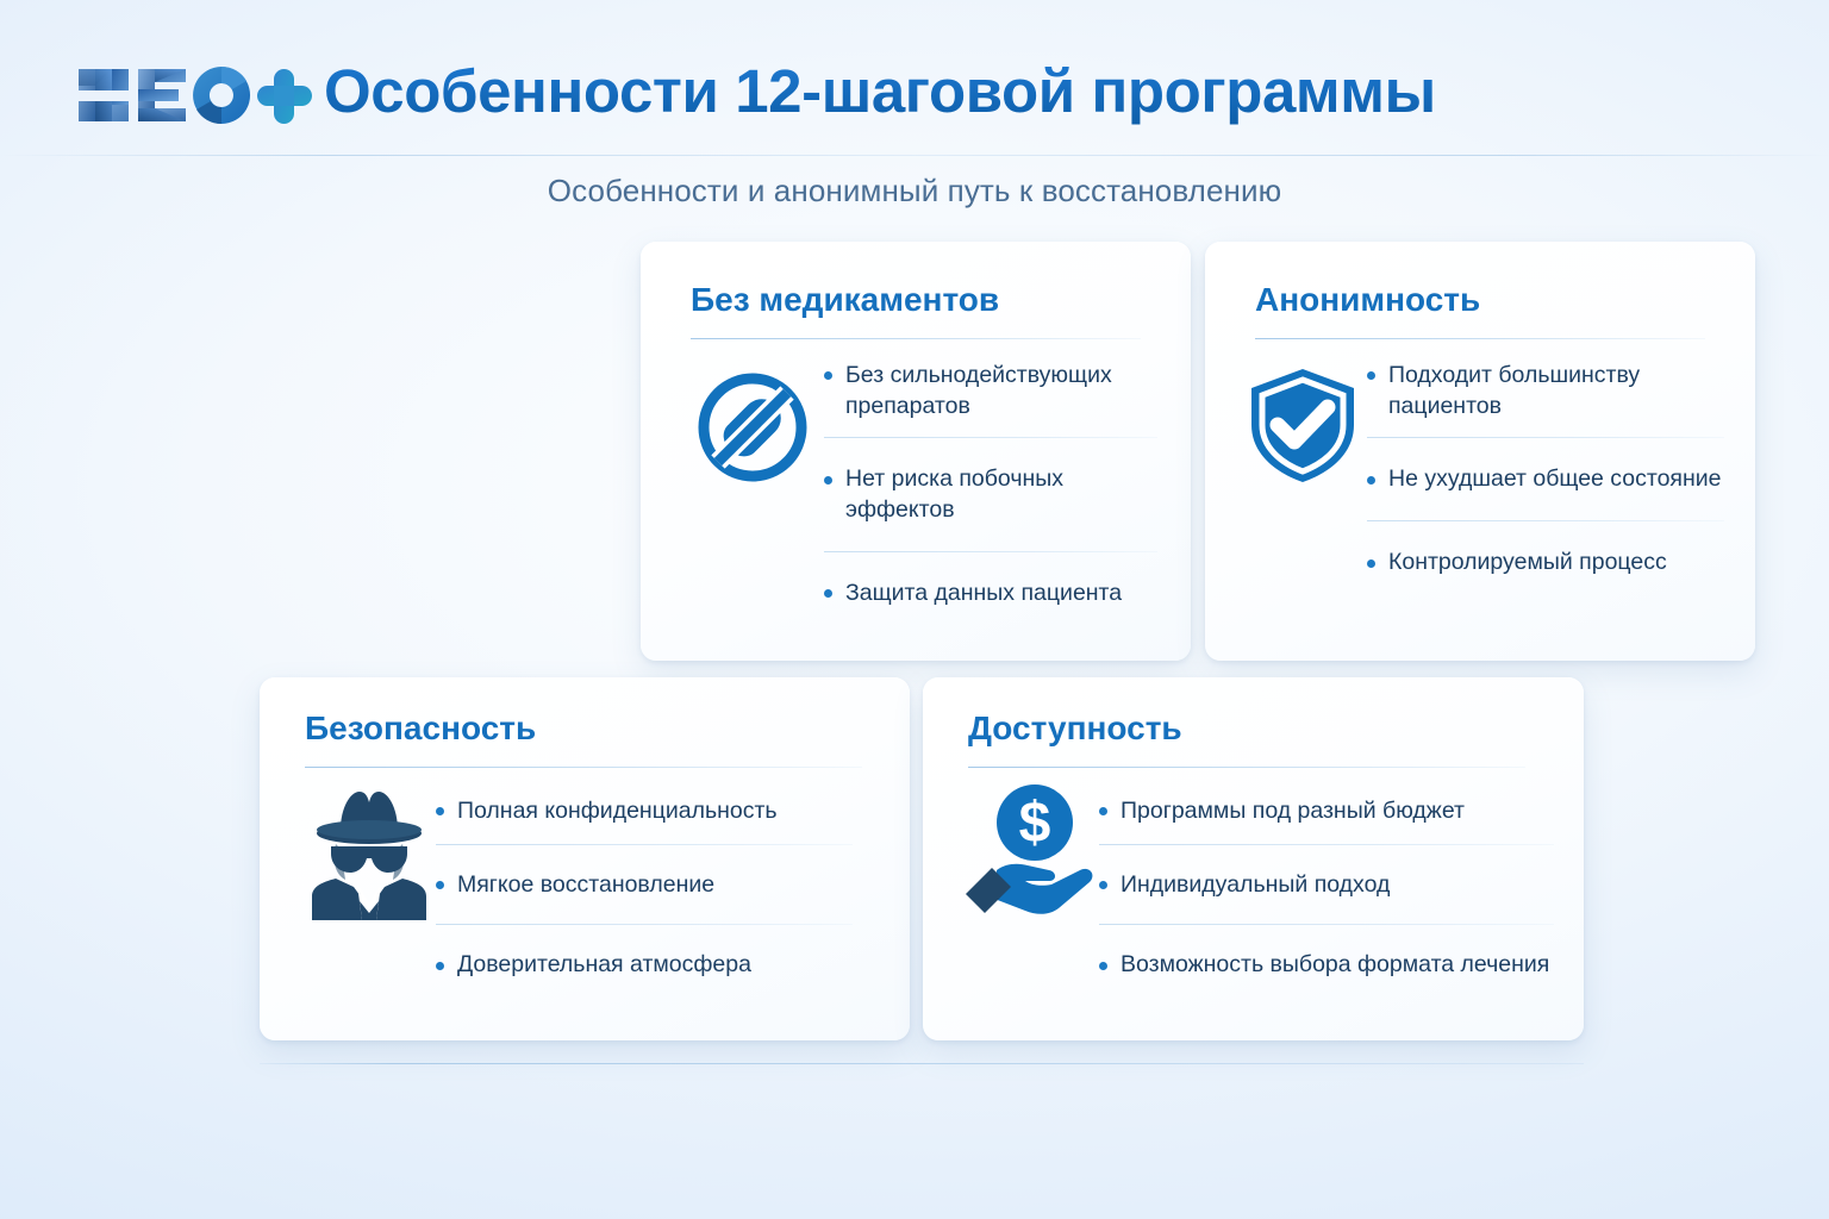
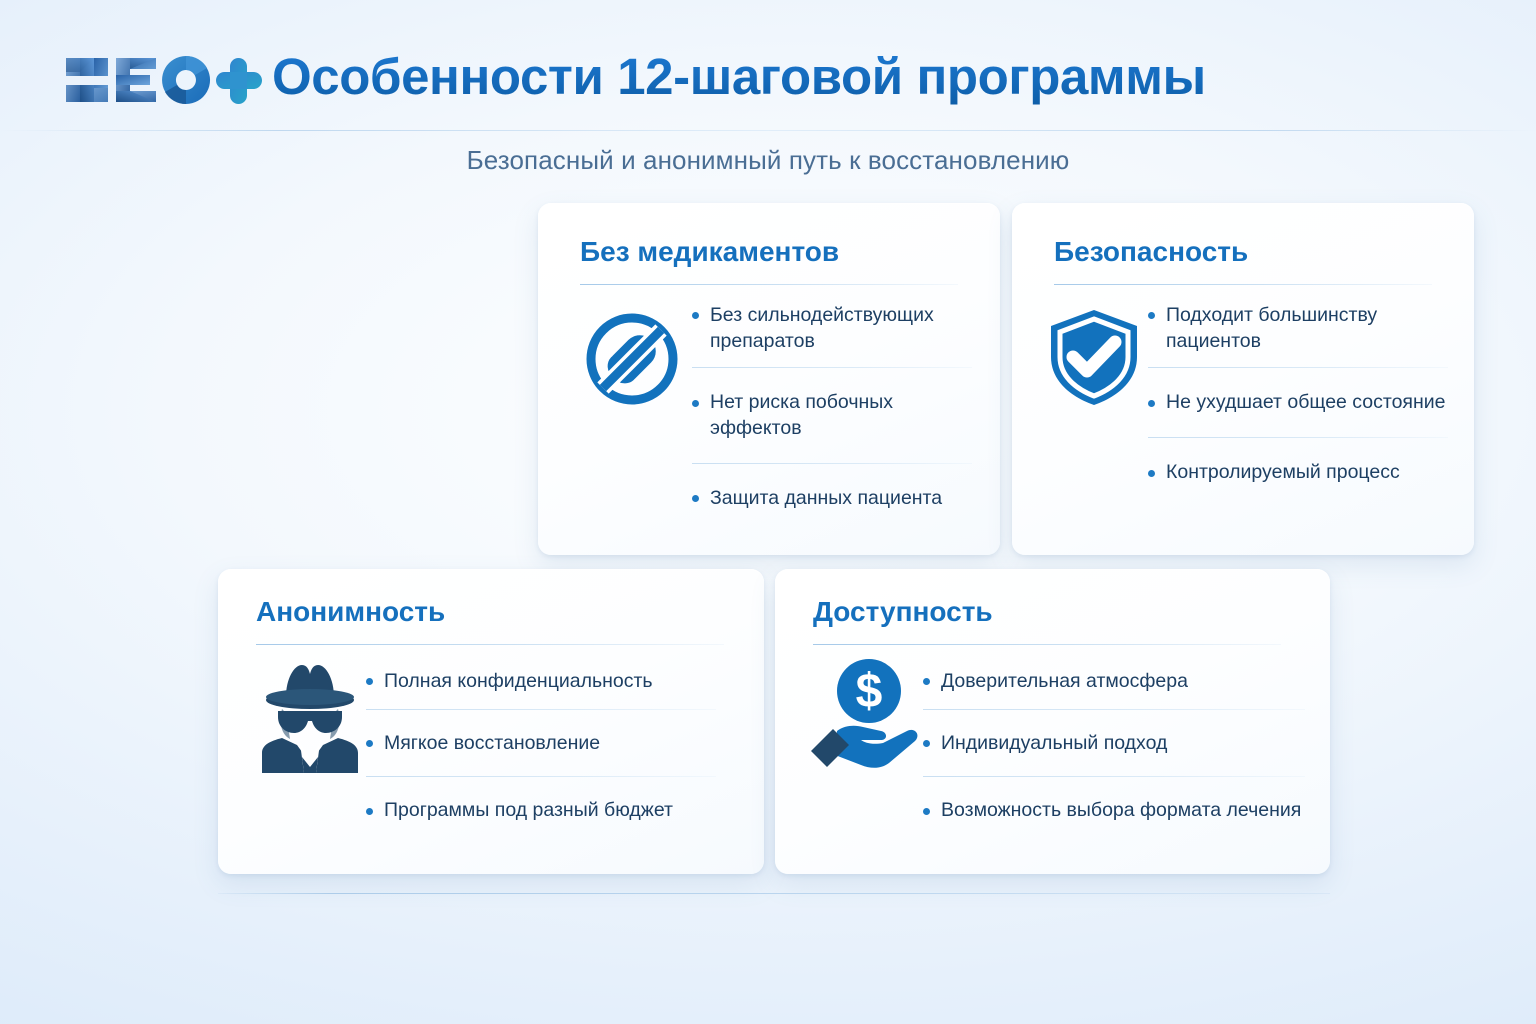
  Особенности 12-шаговой программы
- Особенности и анонимный путь к восстановлению
+ Безопасный и анонимный путь к восстановлению
  Без медикаментов
  Без сильнодействующих препаратов
  Нет риска побочных эффектов
  Защита данных пациента
- Анонимность
+ Безопасность
  Подходит большинству пациентов
  Не ухудшает общее состояние
  Контролируемый процесс
- Безопасность
+ Анонимность
  Полная конфиденциальность
  Мягкое восстановление
- Доверительная атмосфера
+ Программы под разный бюджет
  Доступность
  $
- Программы под разный бюджет
+ Доверительная атмосфера
  Индивидуальный подход
  Возможность выбора формата лечения
